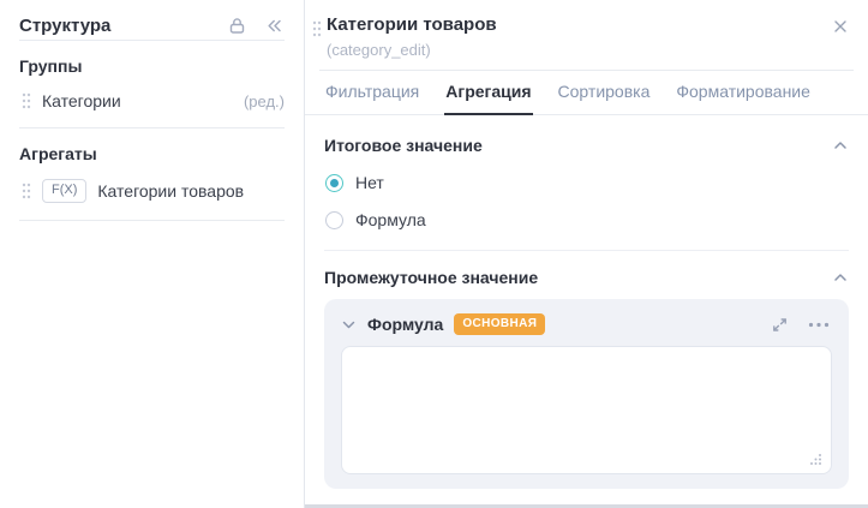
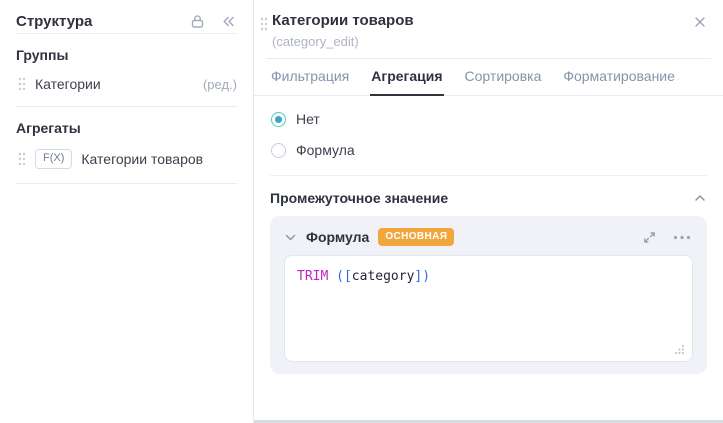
  Структура
  Группы
  Категории
  (ред.)
  Агрегаты
  F(X)
  Категории товаров
  Категории товаров
  (category_edit)
  Фильтрация
  Агрегация
  Сортировка
  Форматирование
- Итоговое значение
  Нет
  Формула
  Промежуточное значение
  Формула
  ОСНОВНАЯ
+ TRIM ([category])
